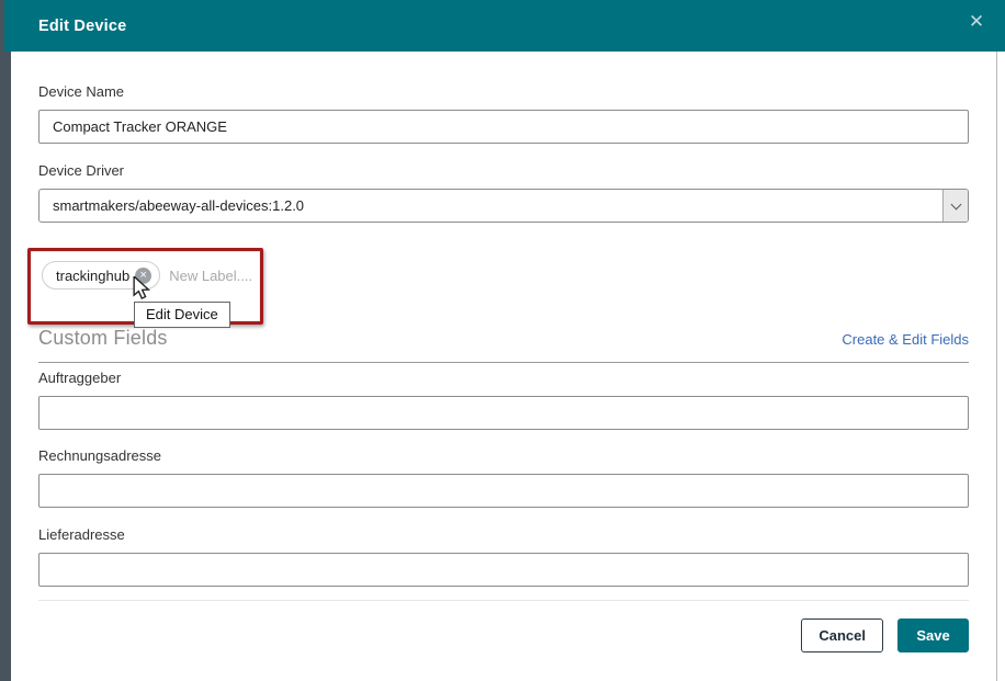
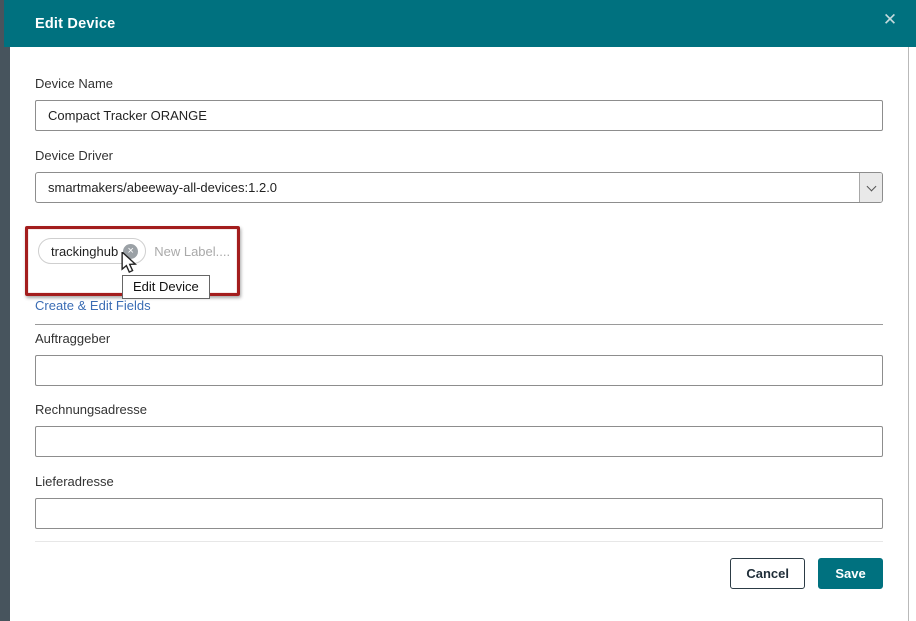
  Edit Device
  ✕
  Device Name
  Compact Tracker ORANGE
  Device Driver
  smartmakers/abeeway-all-devices:1.2.0
  trackinghub
  ×
  New Label....
  Edit Device
- Custom Fields
  Create & Edit Fields
  Auftraggeber
  Rechnungsadresse
  Lieferadresse
  Cancel
  Save
